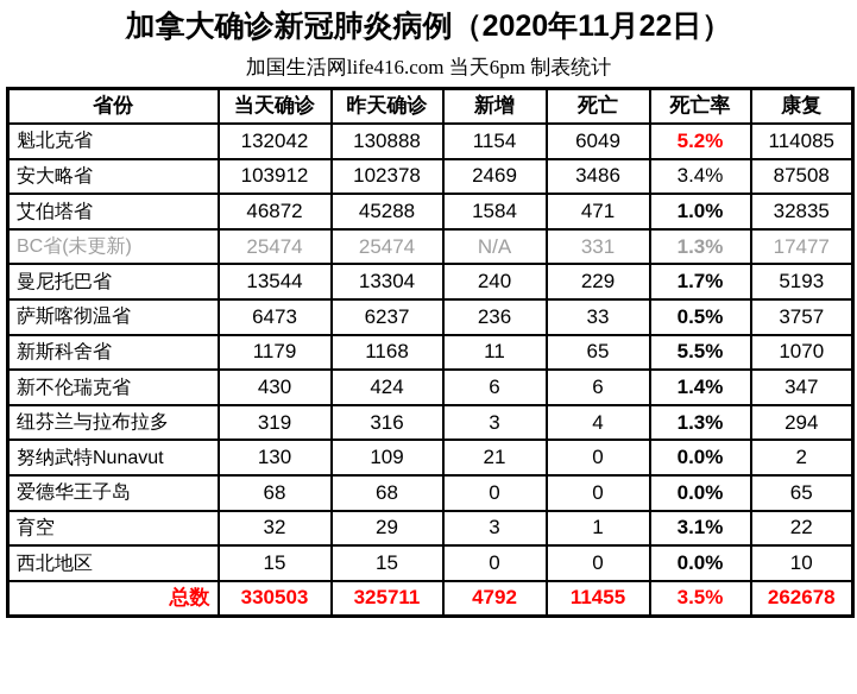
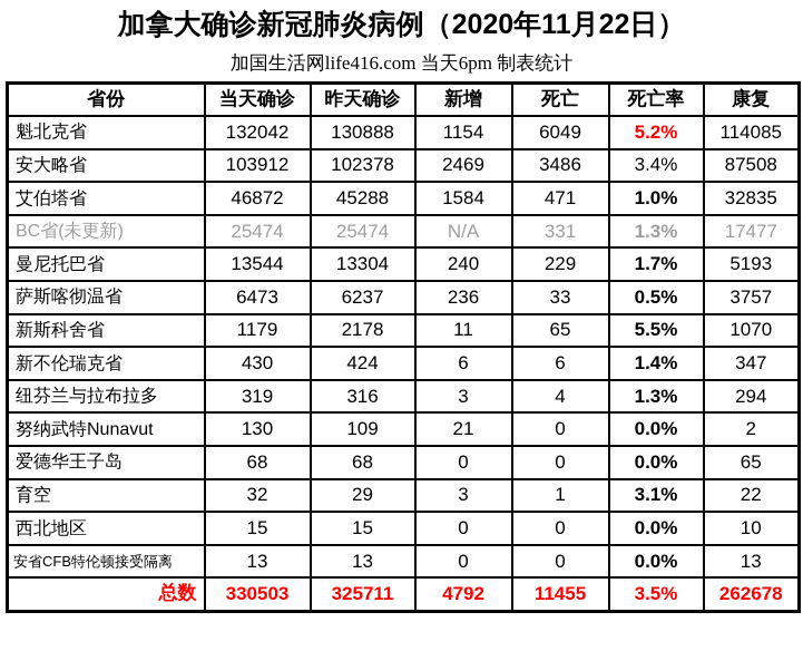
  加拿大确诊新冠肺炎病例（2020年11月22日）
  加国生活网life416.com 当天6pm 制表统计
  省份	当天确诊	昨天确诊	新增	死亡	死亡率	康复
  魁北克省	132042	130888	1154	6049	5.2%	114085
  安大略省	103912	102378	2469	3486	3.4%	87508
  艾伯塔省	46872	45288	1584	471	1.0%	32835
  BC省(未更新)	25474	25474	N/A	331	1.3%	17477
  曼尼托巴省	13544	13304	240	229	1.7%	5193
  萨斯喀彻温省	6473	6237	236	33	0.5%	3757
- 新斯科舍省	1179	1168	11	65	5.5%	1070
+ 新斯科舍省	1179	2178	11	65	5.5%	1070
  新不伦瑞克省	430	424	6	6	1.4%	347
  纽芬兰与拉布拉多	319	316	3	4	1.3%	294
  努纳武特Nunavut	130	109	21	0	0.0%	2
  爱德华王子岛	68	68	0	0	0.0%	65
  育空	32	29	3	1	3.1%	22
  西北地区	15	15	0	0	0.0%	10
+ 安省CFB特伦顿接受隔离	13	13	0	0	0.0%	13
  总数	330503	325711	4792	11455	3.5%	262678
